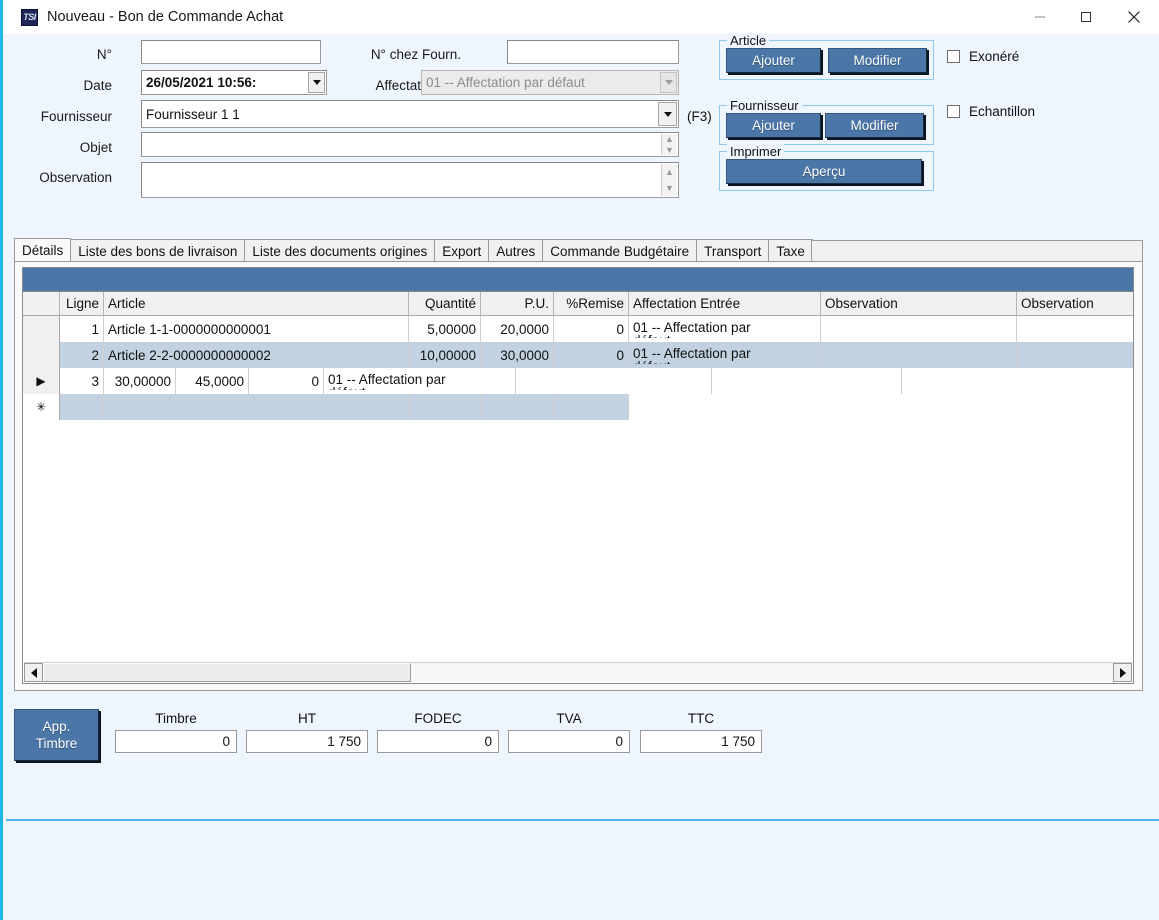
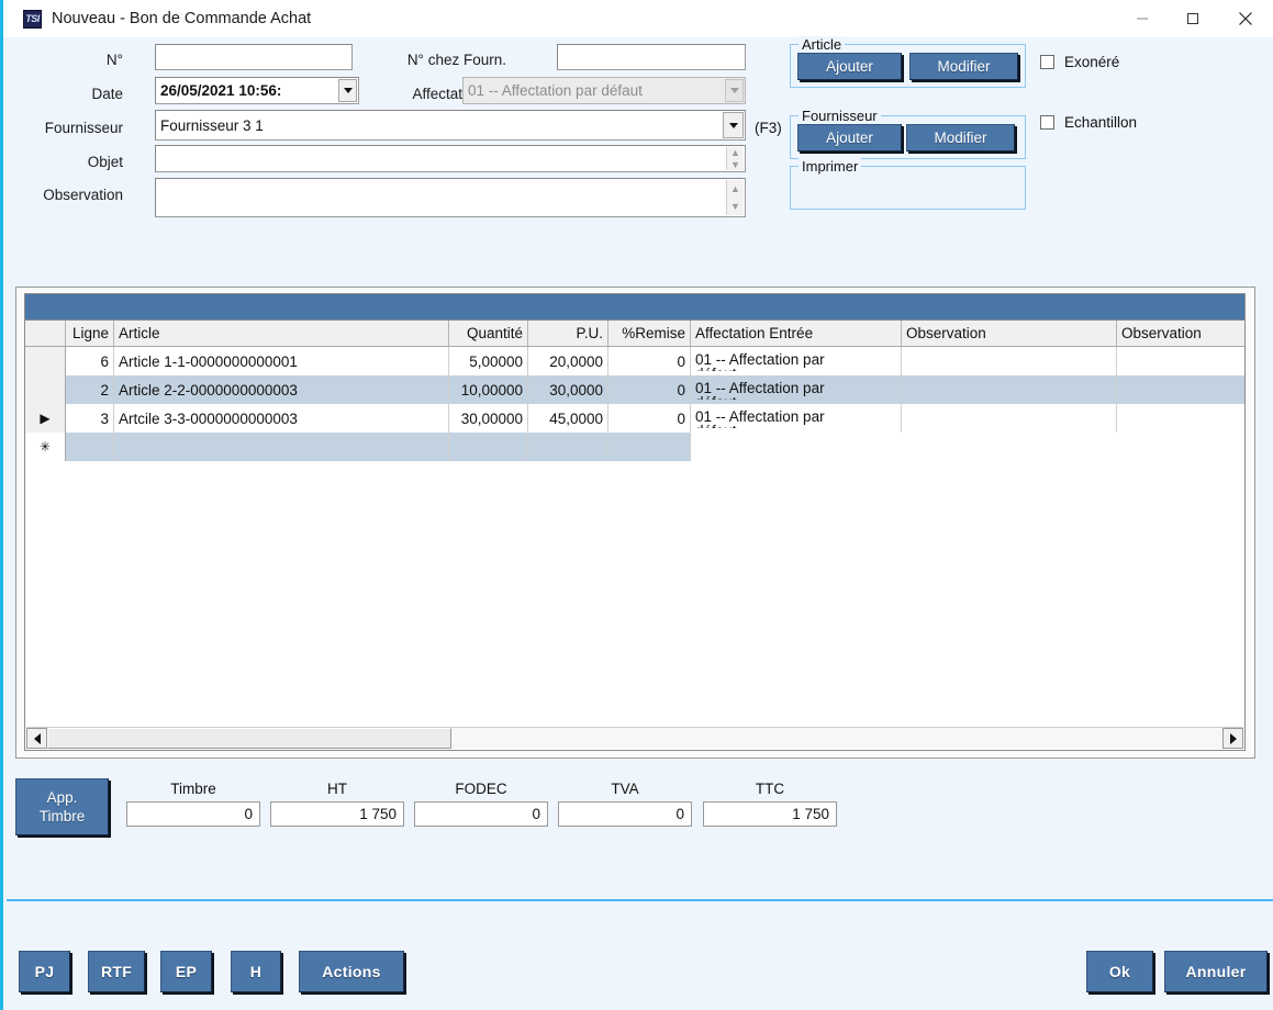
  TSI
  Nouveau - Bon de Commande Achat
  N°
  N° chez Fourn.
  Date
  26/05/2021 10:56:
  Affectat
  01 -- Affectation par défaut
  Fournisseur
- Fournisseur 1 1
+ Fournisseur 3 1
  (F3)
  Objet
  ▲
  ▼
  Observation
  ▲
  ▼
  Article
  Ajouter
  Modifier
  Fournisseur
  Ajouter
  Modifier
  Imprimer
- Aperçu
  Exonéré
  Echantillon
- Détails
- Liste des bons de livraison
- Liste des documents origines
- Export
- Autres
- Commande Budgétaire
- Transport
- Taxe
  Ligne
  Article
  Quantité
  P.U.
  %Remise
  Affectation Entrée
  Observation
  Observation
- 1
+ 6
  Article 1-1-0000000000001
  5,00000
  20,0000
  0
  01 -- Affectation par
  2
- Article 2-2-0000000000002
+ Article 2-2-0000000000003
  10,00000
  30,0000
  0
  01 -- Affectation par
  ▶
  3
+ Artcile 3-3-0000000000003
  30,00000
  45,0000
  0
  01 -- Affectation par
  ✳
  App.
  Timbre
  Timbre
  0
  HT
  1 750
  FODEC
  0
  TVA
  0
  TTC
  1 750
+ PJ
+ RTF
+ EP
+ H
+ Actions
+ Ok
+ Annuler
